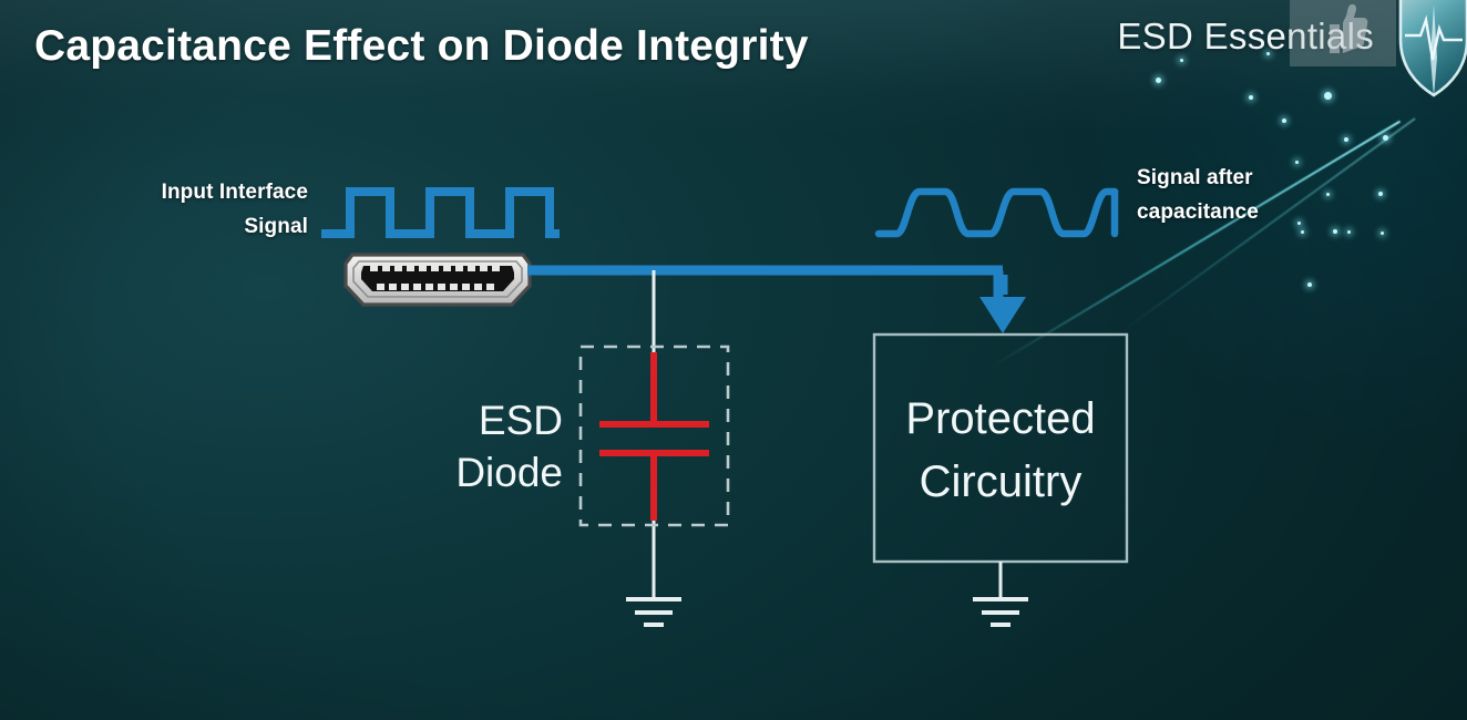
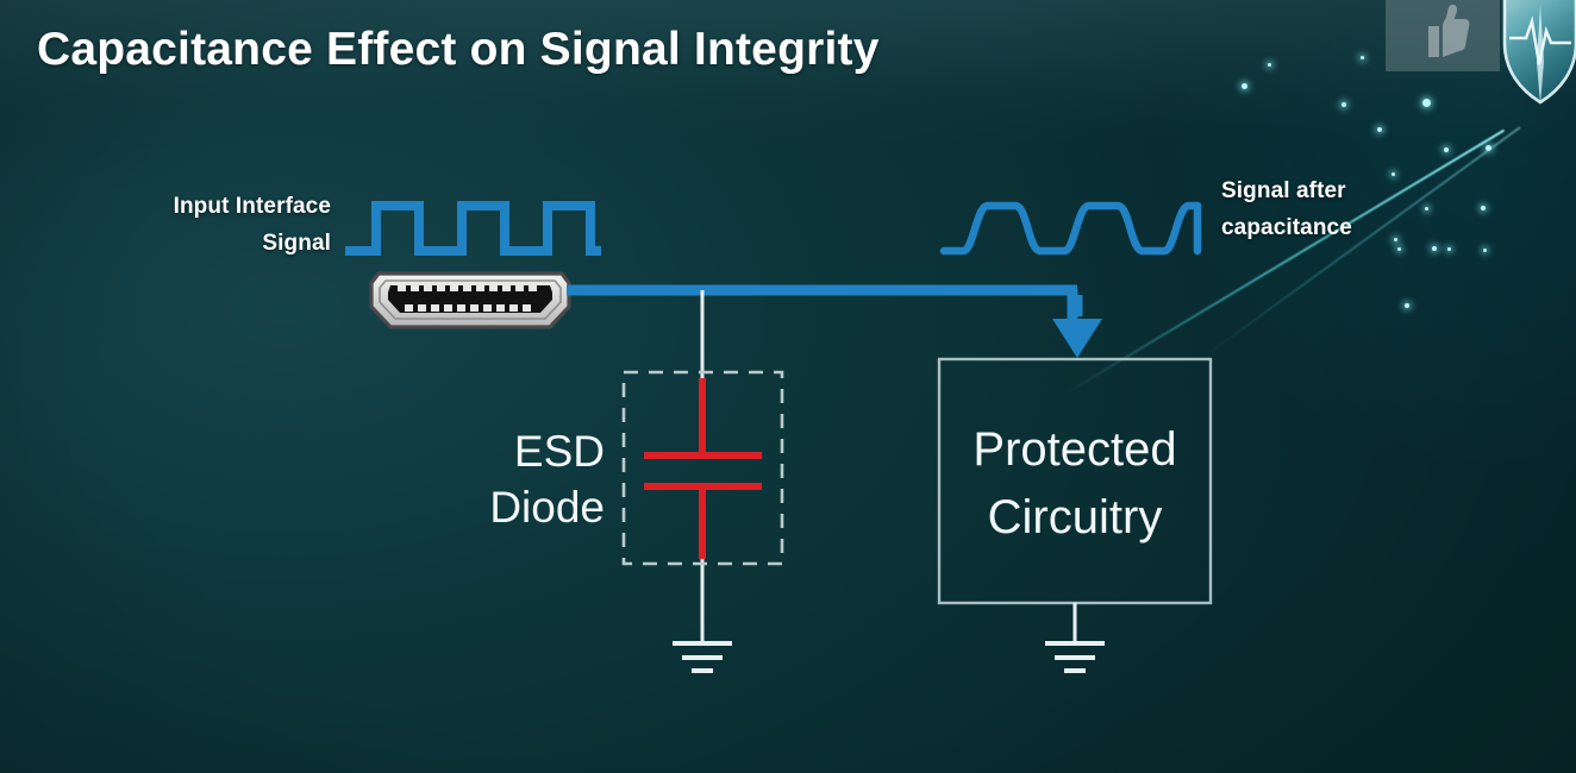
- Capacitance Effect on Diode Integrity
+ Capacitance Effect on Signal Integrity
- ESD Essentials
  Input Interface
  Signal
  Signal after
  capacitance
  ESD
  Diode
  Protected
  Circuitry
